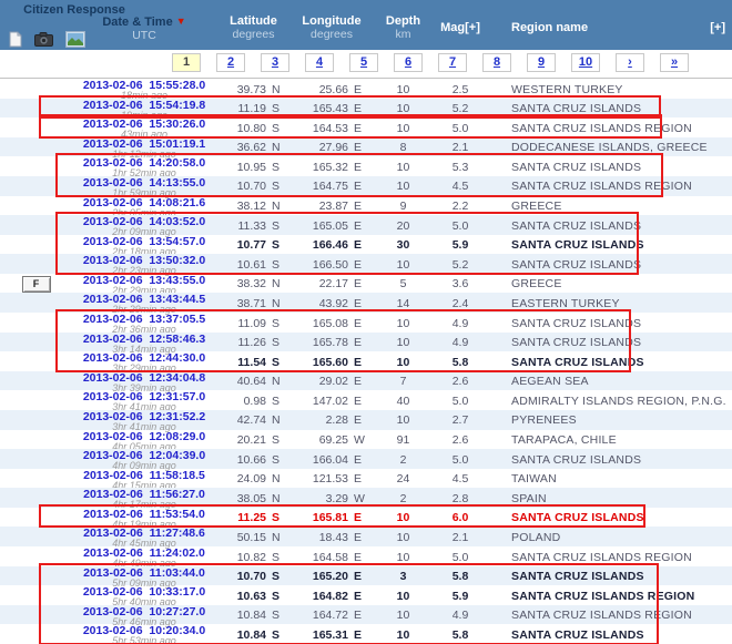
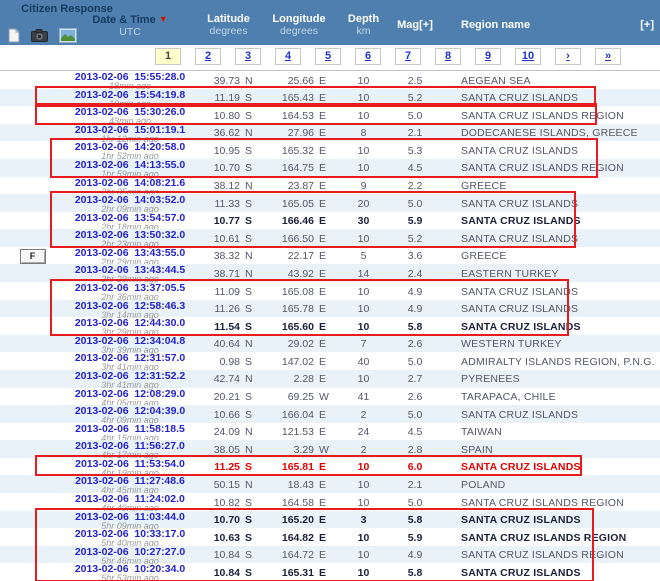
  Citizen Response
  Date & Time ▼
  UTC
  Latitude
  degrees
  Longitude
  degrees
  Depth
  km
  Mag[+]
  Region name
  [+]
  1
  2
  3
  4
  5
  6
  7
  8
  9
  10
  ›
  »
  2013-02-06 15:55:28.0
  18min ago
  39.73
  N
  25.66
  E
  10
  2.5
- WESTERN TURKEY
+ AEGEAN SEA
  2013-02-06 15:54:19.8
  19min ago
  11.19
  S
  165.43
  E
  10
  5.2
  SANTA CRUZ ISLANDS
  2013-02-06 15:30:26.0
  43min ago
  10.80
  S
  164.53
  E
  10
  5.0
  SANTA CRUZ ISLANDS REGION
  2013-02-06 15:01:19.1
  1hr 12min ago
  36.62
  N
  27.96
  E
  8
  2.1
  DODECANESE ISLANDS, GREECE
  2013-02-06 14:20:58.0
  1hr 52min ago
  10.95
  S
  165.32
  E
  10
  5.3
  SANTA CRUZ ISLANDS
  2013-02-06 14:13:55.0
  1hr 59min ago
  10.70
  S
  164.75
  E
  10
  4.5
  SANTA CRUZ ISLANDS REGION
  2013-02-06 14:08:21.6
  2hr 05min ago
  38.12
  N
  23.87
  E
  9
  2.2
  GREECE
  2013-02-06 14:03:52.0
  2hr 09min ago
  11.33
  S
  165.05
  E
  20
  5.0
  SANTA CRUZ ISLANDS
  2013-02-06 13:54:57.0
  2hr 18min ago
  10.77
  S
  166.46
  E
  30
  5.9
  SANTA CRUZ ISLANDS
  2013-02-06 13:50:32.0
  2hr 23min ago
  10.61
  S
  166.50
  E
  10
  5.2
  SANTA CRUZ ISLANDS
  F
  2013-02-06 13:43:55.0
  2hr 29min ago
  38.32
  N
  22.17
  E
  5
  3.6
  GREECE
  2013-02-06 13:43:44.5
  2hr 29min ago
  38.71
  N
  43.92
  E
  14
  2.4
  EASTERN TURKEY
  2013-02-06 13:37:05.5
  2hr 36min ago
  11.09
  S
  165.08
  E
  10
  4.9
  SANTA CRUZ ISLANDS
  2013-02-06 12:58:46.3
  3hr 14min ago
  11.26
  S
  165.78
  E
  10
  4.9
  SANTA CRUZ ISLANDS
  2013-02-06 12:44:30.0
  3hr 29min ago
  11.54
  S
  165.60
  E
  10
  5.8
  SANTA CRUZ ISLANDS
  2013-02-06 12:34:04.8
  3hr 39min ago
  40.64
  N
  29.02
  E
  7
  2.6
- AEGEAN SEA
+ WESTERN TURKEY
  2013-02-06 12:31:57.0
  3hr 41min ago
  0.98
  S
  147.02
  E
  40
  5.0
  ADMIRALTY ISLANDS REGION, P.N.G.
  2013-02-06 12:31:52.2
  3hr 41min ago
  42.74
  N
  2.28
  E
  10
  2.7
  PYRENEES
  2013-02-06 12:08:29.0
  4hr 05min ago
  20.21
  S
  69.25
  W
- 91
+ 41
  2.6
  TARAPACA, CHILE
  2013-02-06 12:04:39.0
  4hr 09min ago
  10.66
  S
  166.04
  E
  2
  5.0
  SANTA CRUZ ISLANDS
  2013-02-06 11:58:18.5
  4hr 15min ago
  24.09
  N
  121.53
  E
  24
  4.5
  TAIWAN
  2013-02-06 11:56:27.0
  4hr 17min ago
  38.05
  N
  3.29
  W
  2
  2.8
  SPAIN
  2013-02-06 11:53:54.0
  4hr 19min ago
  11.25
  S
  165.81
  E
  10
  6.0
  SANTA CRUZ ISLANDS
  2013-02-06 11:27:48.6
  4hr 45min ago
  50.15
  N
  18.43
  E
  10
  2.1
  POLAND
  2013-02-06 11:24:02.0
  4hr 49min ago
  10.82
  S
  164.58
  E
  10
  5.0
  SANTA CRUZ ISLANDS REGION
  2013-02-06 11:03:44.0
  5hr 09min ago
  10.70
  S
  165.20
  E
  3
  5.8
  SANTA CRUZ ISLANDS
  2013-02-06 10:33:17.0
  5hr 40min ago
  10.63
  S
  164.82
  E
  10
  5.9
  SANTA CRUZ ISLANDS REGION
  2013-02-06 10:27:27.0
  5hr 46min ago
  10.84
  S
  164.72
  E
  10
  4.9
  SANTA CRUZ ISLANDS REGION
  2013-02-06 10:20:34.0
  5hr 53min ago
  10.84
  S
  165.31
  E
  10
  5.8
  SANTA CRUZ ISLANDS
